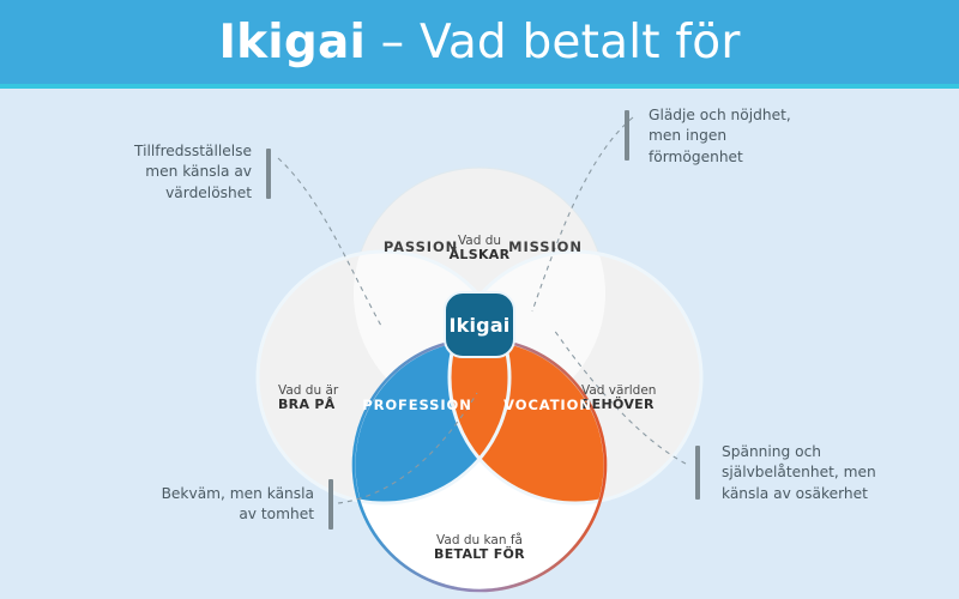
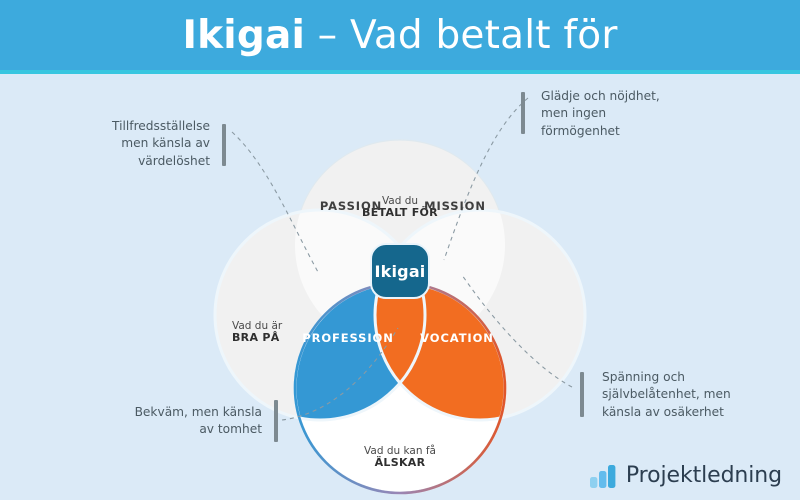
  Ikigai – Vad betalt för
  Vad du
- ÄLSKAR
+ BETALT FÖR
  Vad du är
  BRA PÅ
- Vad världen
- BEHÖVER
  Vad du kan få
- BETALT FÖR
+ ÄLSKAR
  PASSION
  MISSION
  PROFESSION
  VOCATION
  Ikigai
  Tillfredsställelse
  men känsla av
  värdelöshet
  Glädje och nöjdhet,
  men ingen
  förmögenhet
  Spänning och
  självbelåtenhet, men
  känsla av osäkerhet
  Bekväm, men känsla
  av tomhet
+ Projektledning
